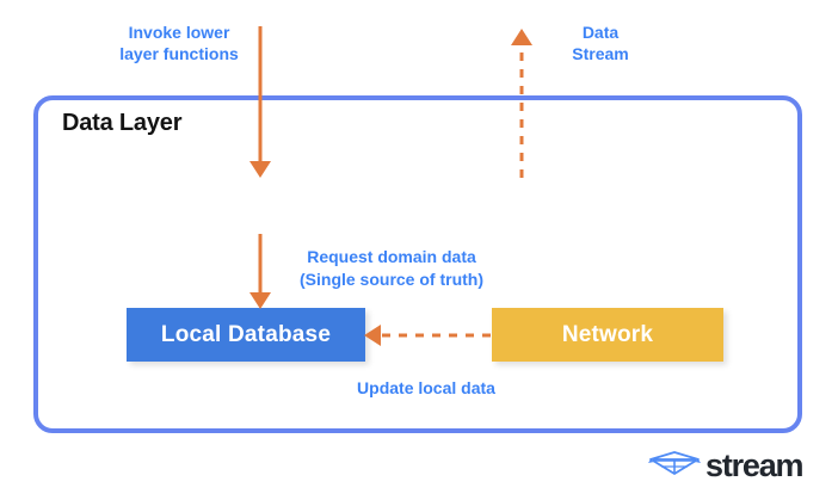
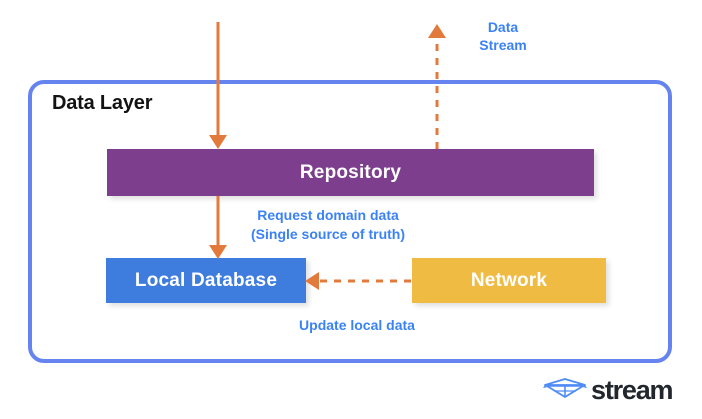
- Invoke lower
- layer functions
  Data
  Stream
  Request domain data
  (Single source of truth)
  Update local data
  Data Layer
+ Repository
  Local Database
  Network
  stream
